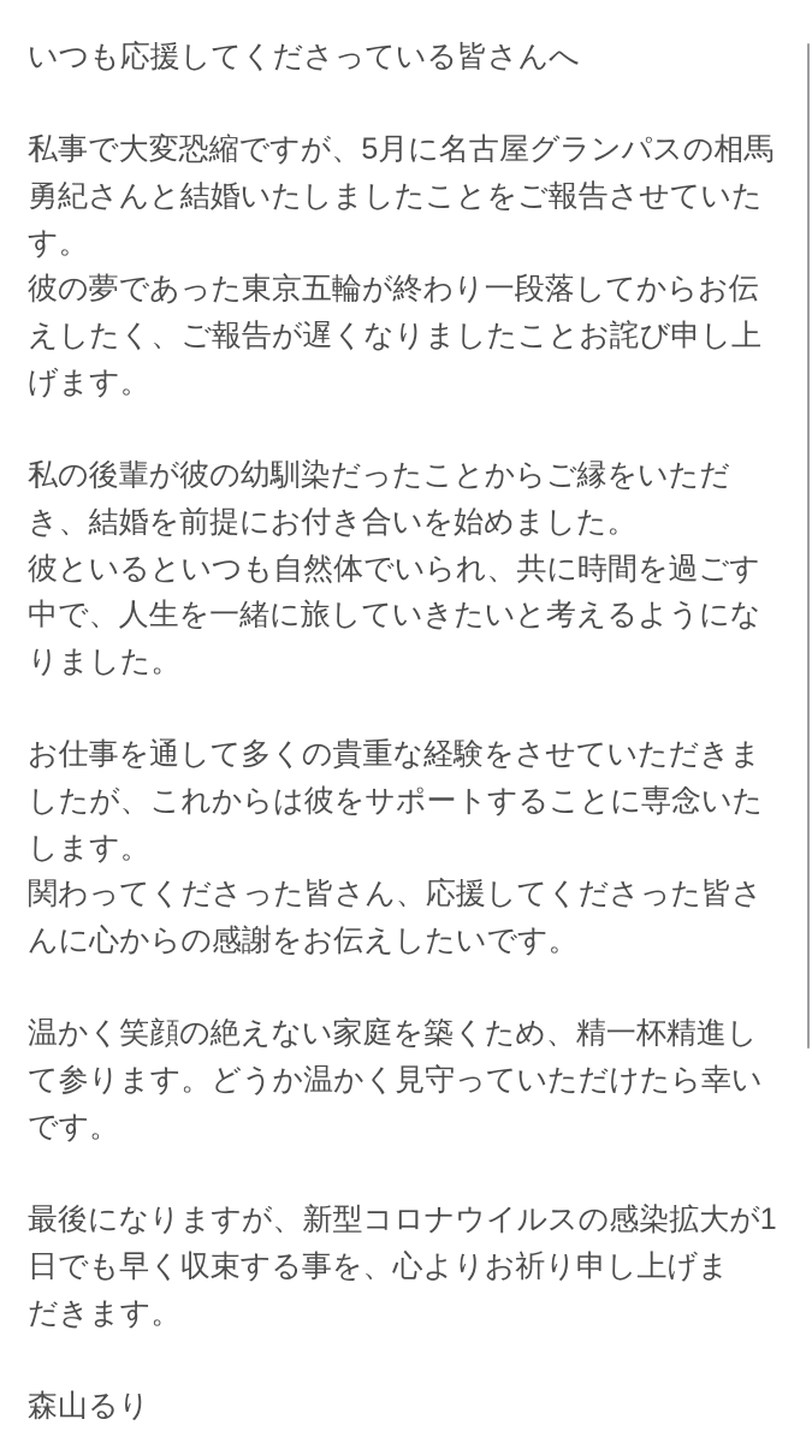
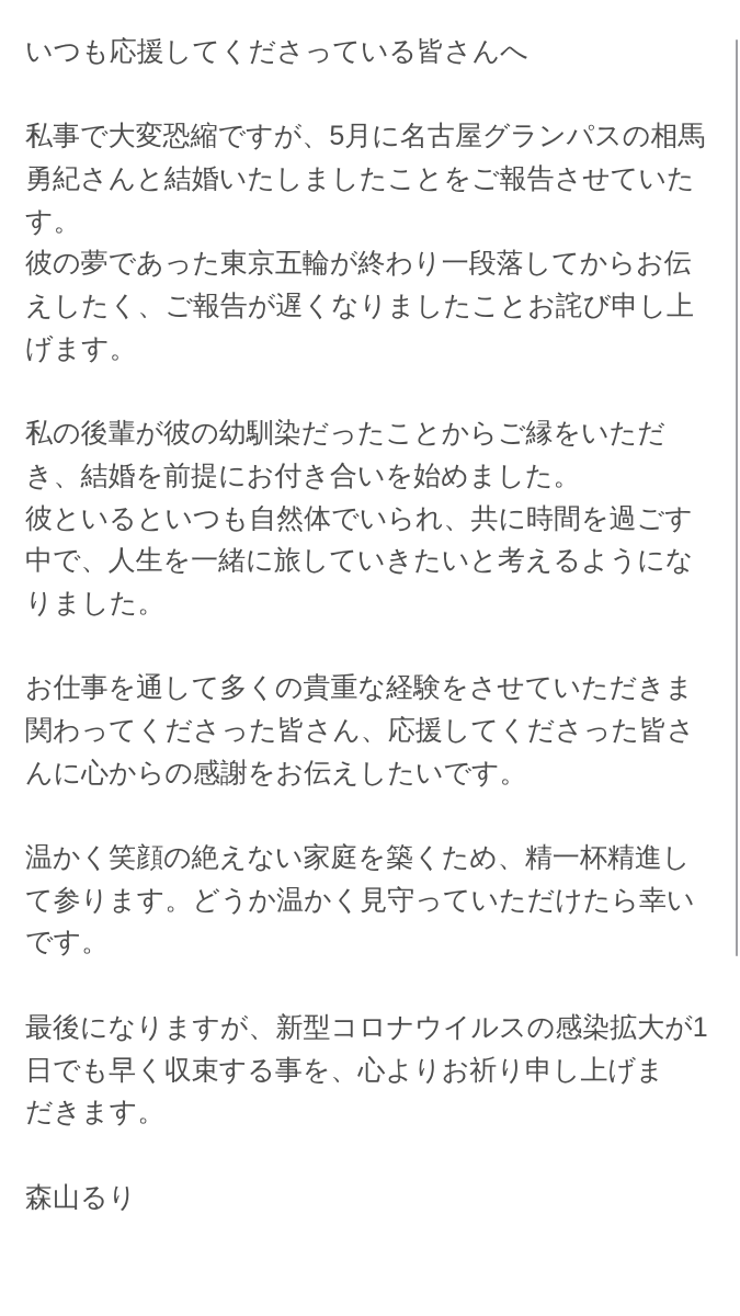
  いつも応援してくださっている皆さんへ
  私事で大変恐縮ですが、5月に名古屋グランパスの相馬
  勇紀さんと結婚いたしましたことをご報告させていた
  す。
  彼の夢であった東京五輪が終わり一段落してからお伝
  えしたく、ご報告が遅くなりましたことお詫び申し上
  げます。
  私の後輩が彼の幼馴染だったことからご縁をいただ
  き、結婚を前提にお付き合いを始めました。
  彼といるといつも自然体でいられ、共に時間を過ごす
  中で、人生を一緒に旅していきたいと考えるようにな
  りました。
  お仕事を通して多くの貴重な経験をさせていただきま
- したが、これからは彼をサポートすることに専念いた
- します。
  関わってくださった皆さん、応援してくださった皆さ
  んに心からの感謝をお伝えしたいです。
  温かく笑顔の絶えない家庭を築くため、精一杯精進し
  て参ります。どうか温かく見守っていただけたら幸い
  です。
  最後になりますが、新型コロナウイルスの感染拡大が1
  日でも早く収束する事を、心よりお祈り申し上げま
  だきます。
  森山るり
